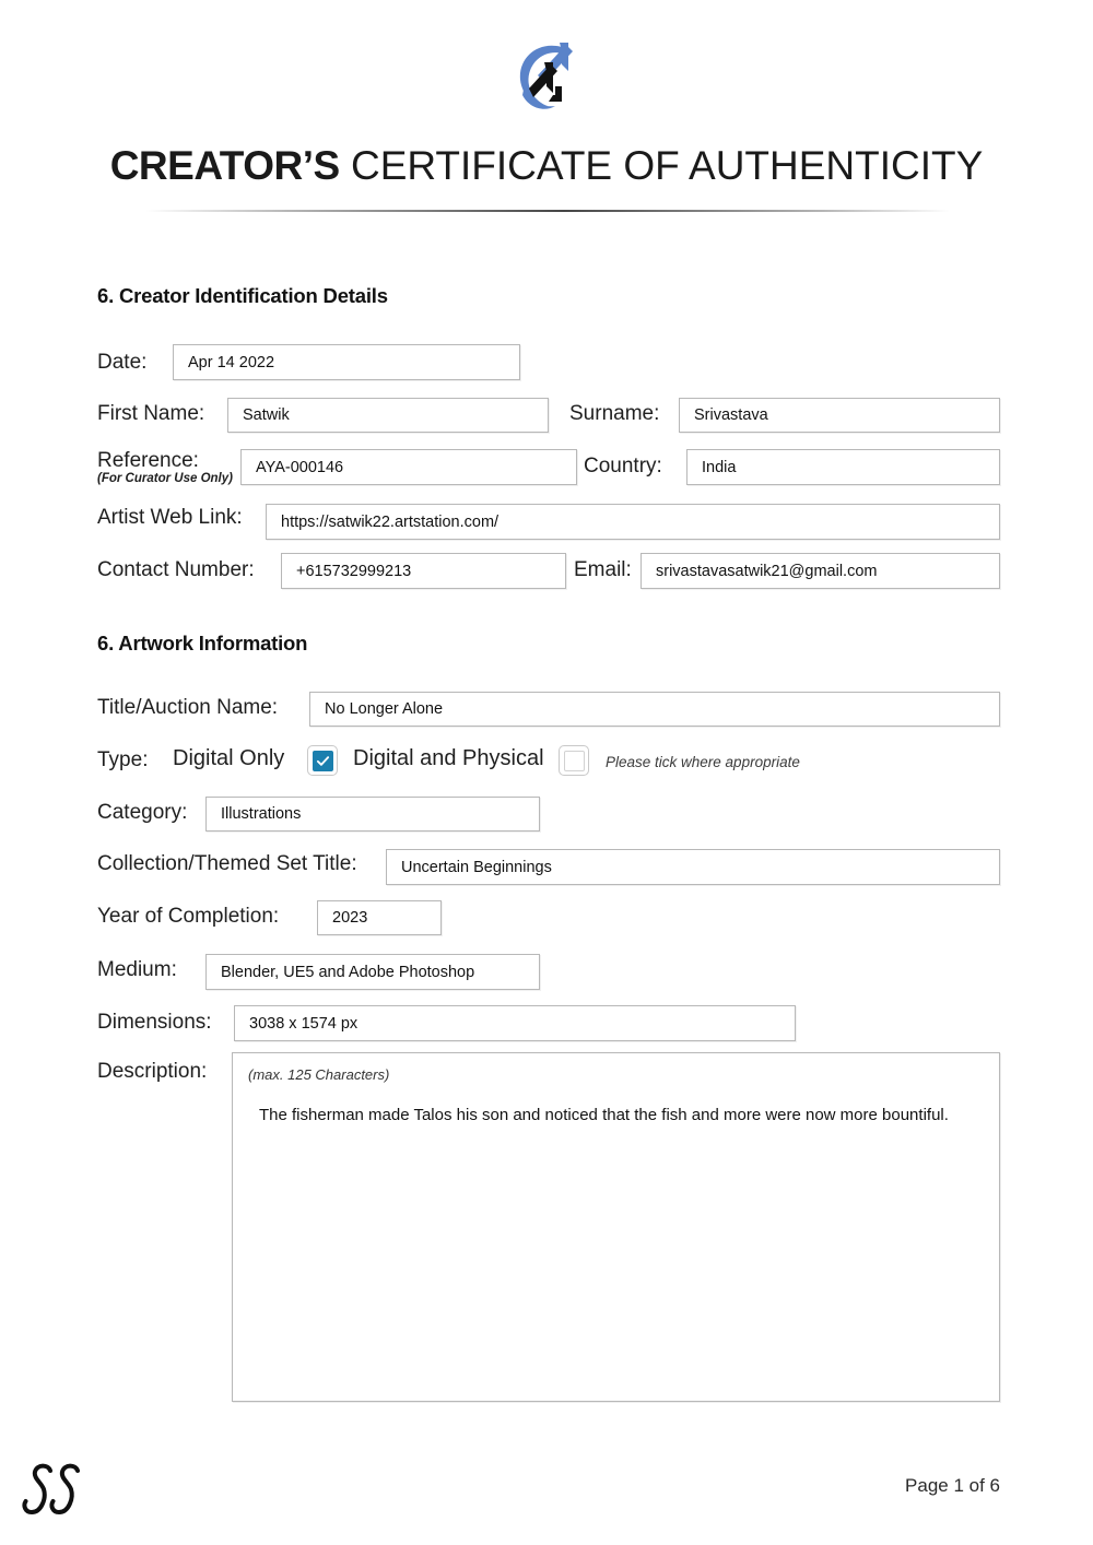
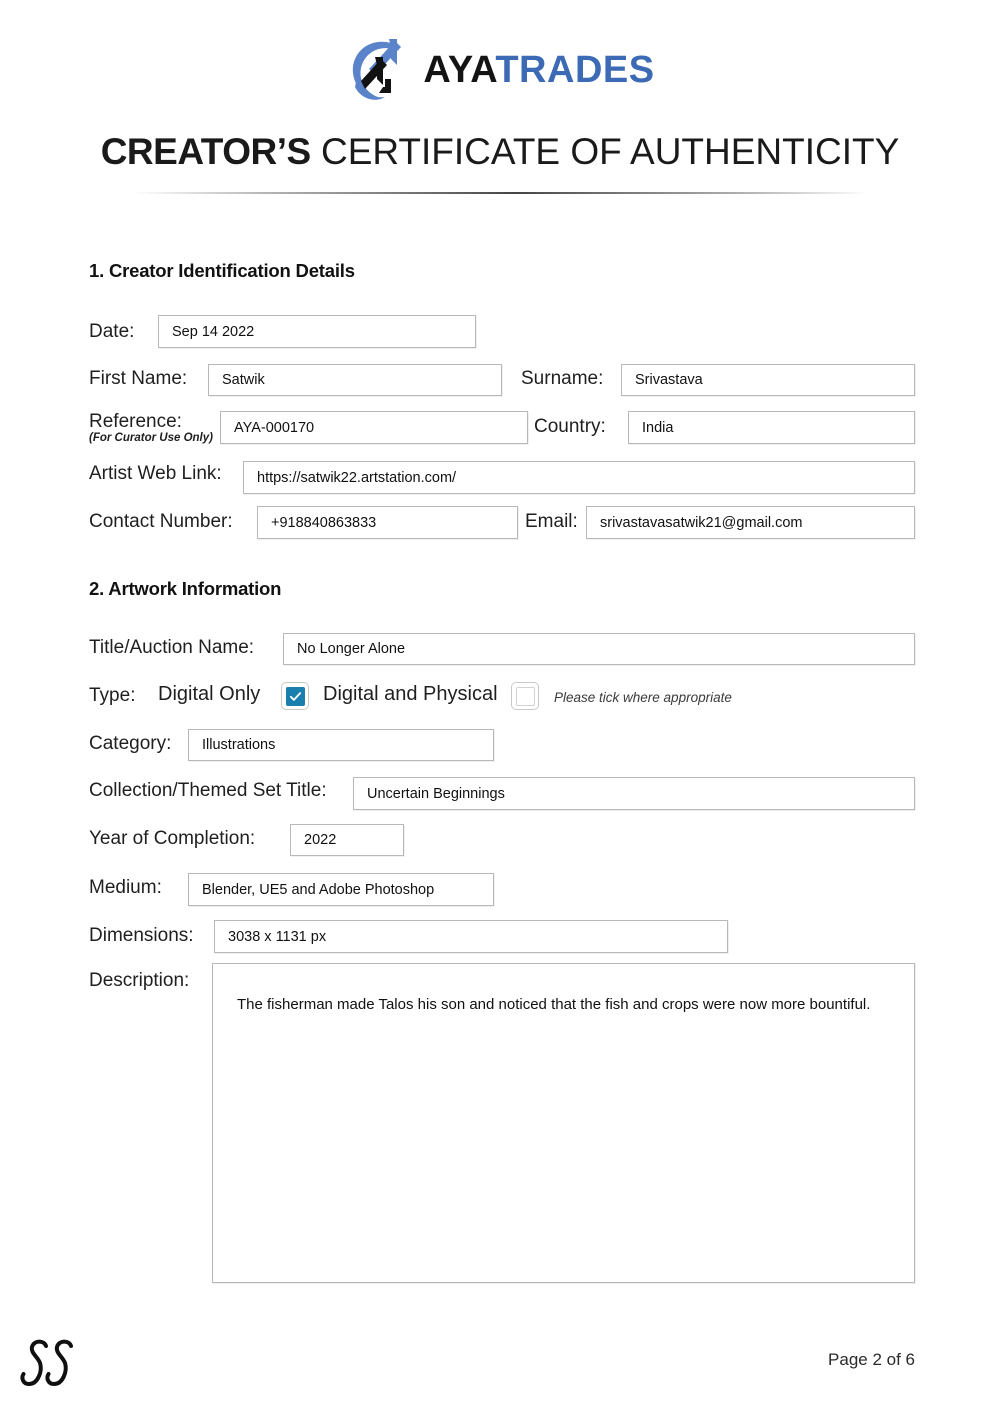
+ AYATRADES
  CREATOR’S CERTIFICATE OF AUTHENTICITY
- 6. Creator Identification Details
+ 1. Creator Identification Details
  Date:
- Apr 14 2022
+ Sep 14 2022
  First Name:
  Satwik
  Surname:
  Srivastava
  Reference:
  (For Curator Use Only)
- AYA-000146
+ AYA-000170
  Country:
  India
  Artist Web Link:
  https://satwik22.artstation.com/
  Contact Number:
- +615732999213
+ +918840863833
  Email:
  srivastavasatwik21@gmail.com
- 6. Artwork Information
+ 2. Artwork Information
  Title/Auction Name:
  No Longer Alone
  Type:
  Digital Only
  Digital and Physical
  Please tick where appropriate
  Category:
  Illustrations
  Collection/Themed Set Title:
  Uncertain Beginnings
  Year of Completion:
- 2023
+ 2022
  Medium:
  Blender, UE5 and Adobe Photoshop
  Dimensions:
- 3038 x 1574 px
+ 3038 x 1131 px
  Description:
- (max. 125 Characters)
- The fisherman made Talos his son and noticed that the fish and more were now more bountiful.
+ The fisherman made Talos his son and noticed that the fish and crops were now more bountiful.
- Page 1 of 6
+ Page 2 of 6
